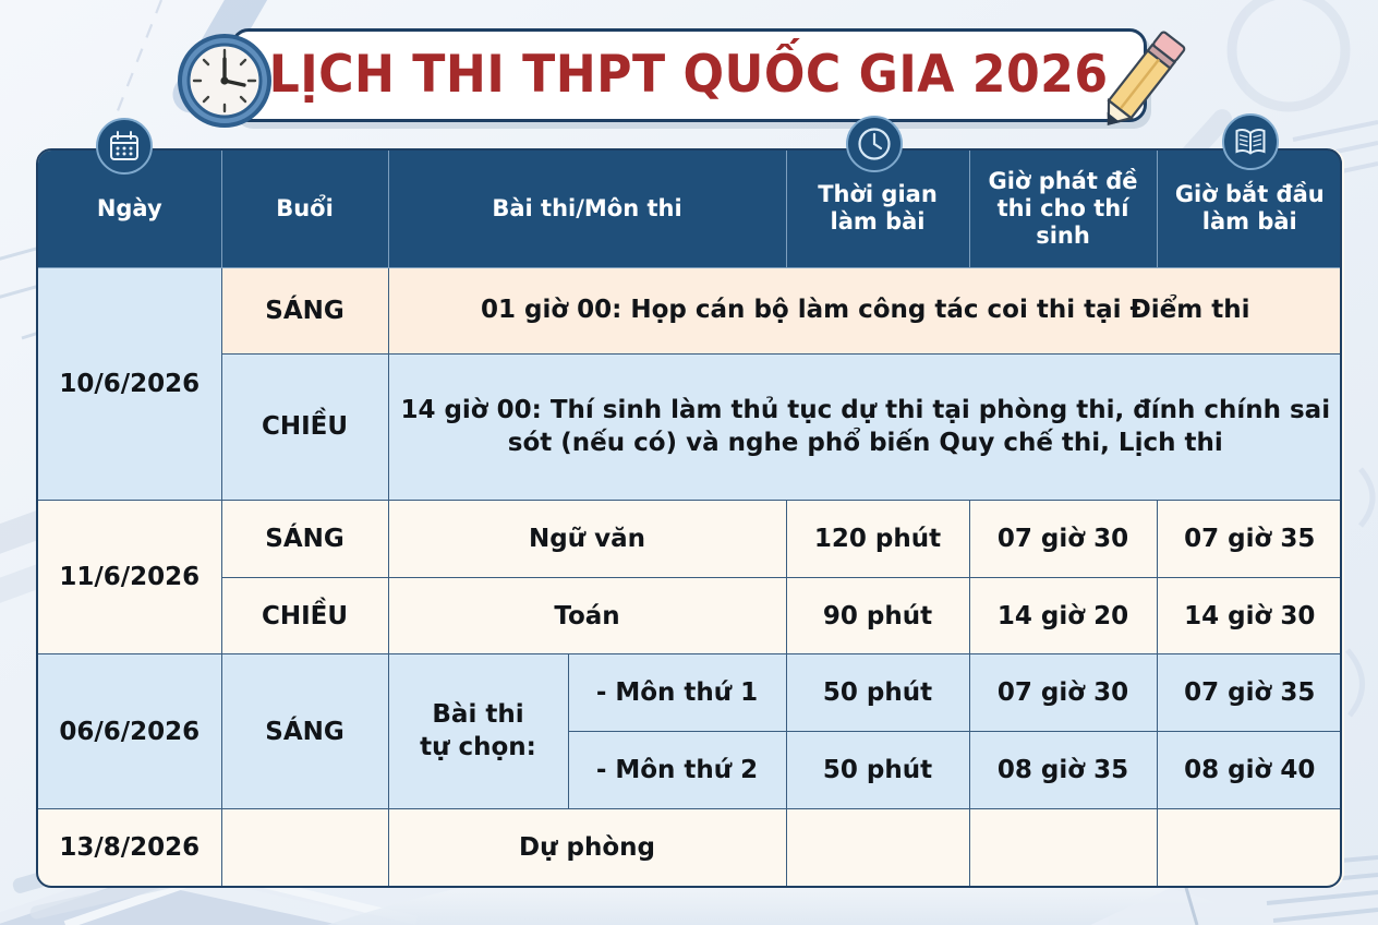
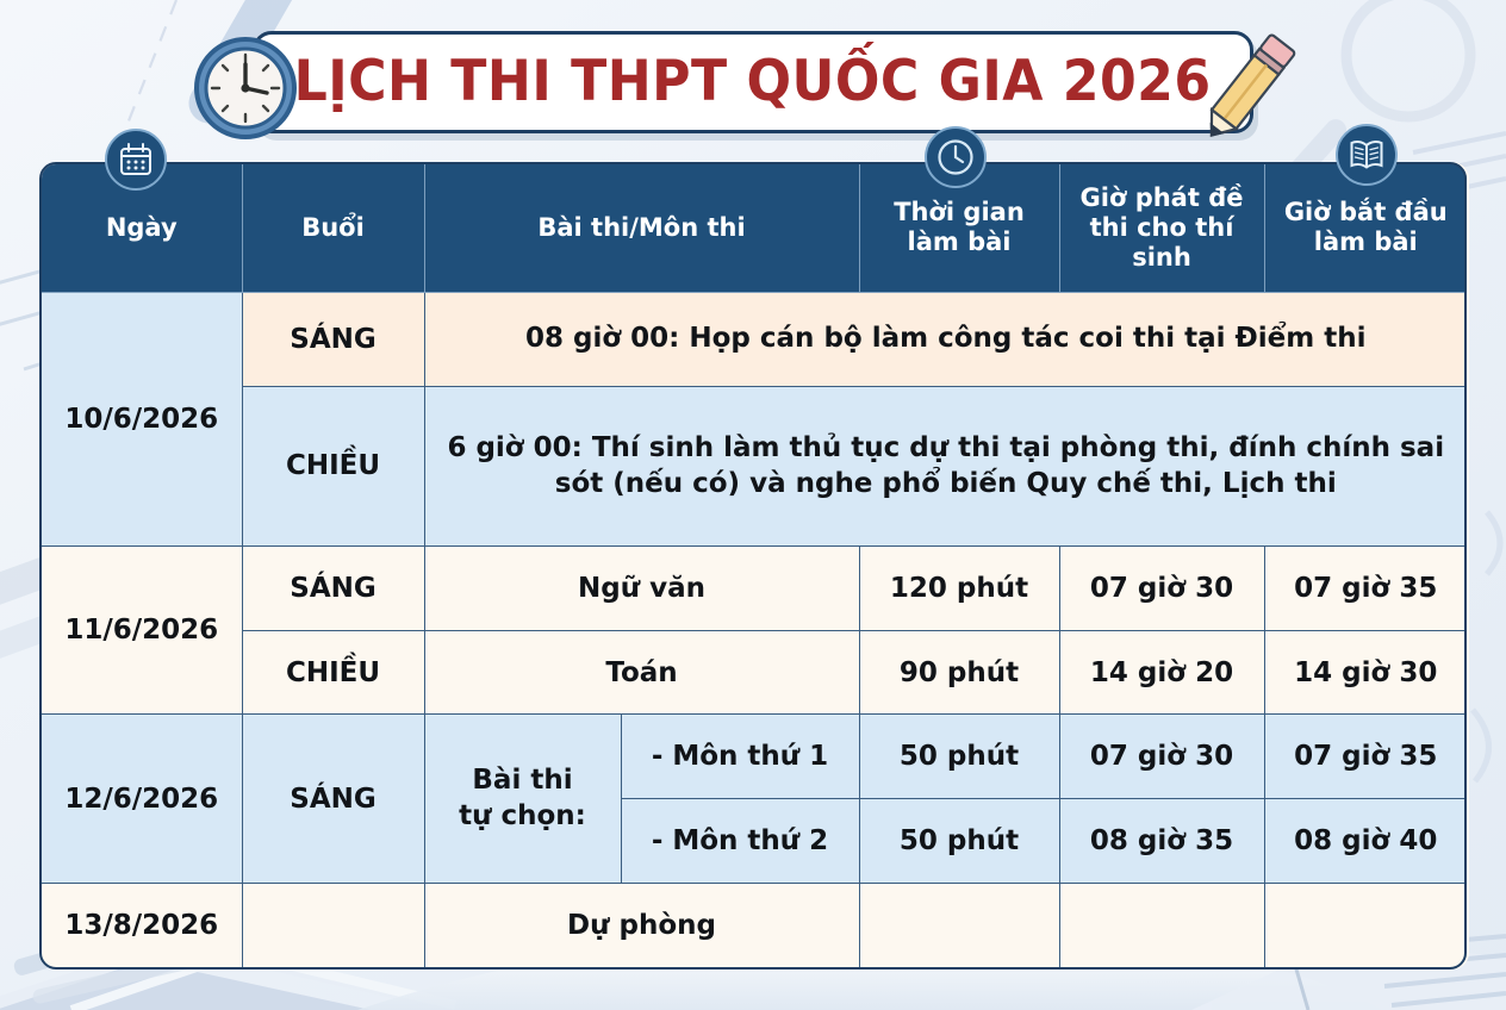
  LỊCH THI THPT QUỐC GIA 2026
  Ngày	Buổi	Bài thi/Môn thi	Thời gian làm bài	Giờ phát đề thi cho thí sinh	Giờ bắt đầu làm bài
- 10/6/2026	SÁNG	01 giờ 00: Họp cán bộ làm công tác coi thi tại Điểm thi
+ 10/6/2026	SÁNG	08 giờ 00: Họp cán bộ làm công tác coi thi tại Điểm thi
- CHIỀU	14 giờ 00: Thí sinh làm thủ tục dự thi tại phòng thi, đính chính sai sót (nếu có) và nghe phổ biến Quy chế thi, Lịch thi
+ CHIỀU	6 giờ 00: Thí sinh làm thủ tục dự thi tại phòng thi, đính chính sai sót (nếu có) và nghe phổ biến Quy chế thi, Lịch thi
  11/6/2026	SÁNG	Ngữ văn	120 phút	07 giờ 30	07 giờ 35
  CHIỀU	Toán	90 phút	14 giờ 20	14 giờ 30
- 06/6/2026	SÁNG	Bài thi tự chọn:	- Môn thứ 1	50 phút	07 giờ 30	07 giờ 35
+ 12/6/2026	SÁNG	Bài thi tự chọn:	- Môn thứ 1	50 phút	07 giờ 30	07 giờ 35
  - Môn thứ 2	50 phút	08 giờ 35	08 giờ 40
  13/8/2026		Dự phòng
